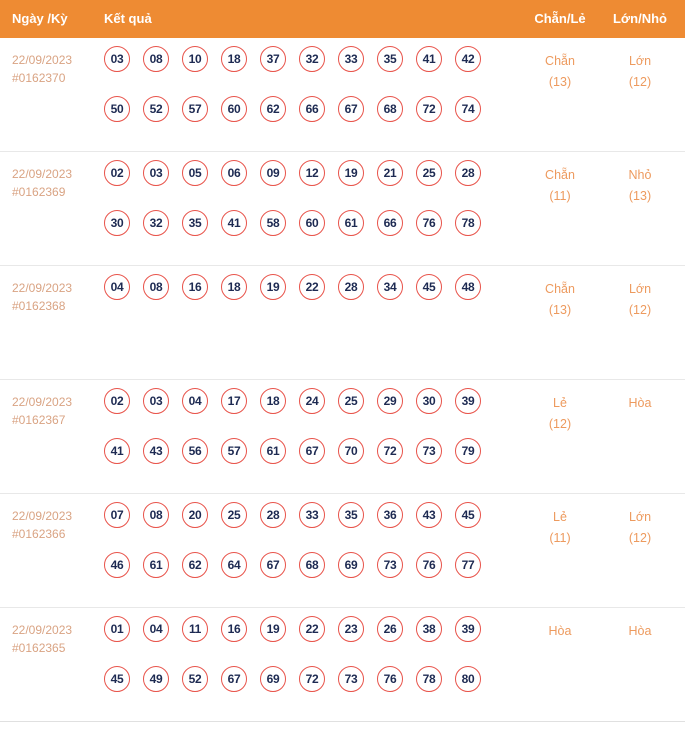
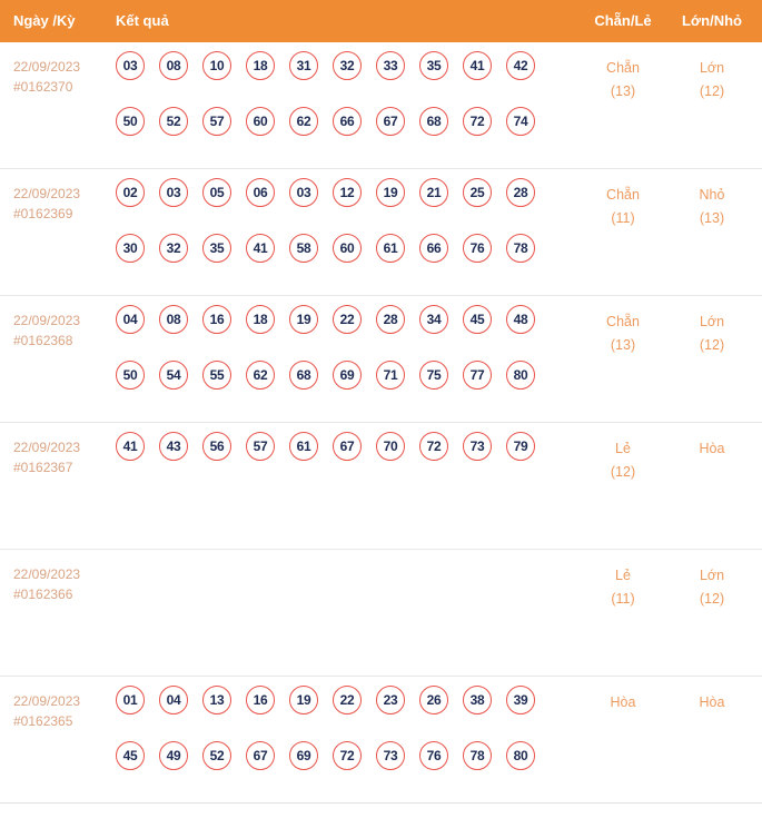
  Ngày /Kỳ
  Kết quả
  Chẵn/Lẻ
  Lớn/Nhỏ
  22/09/2023
  #0162370
- 03 08 10 18 37 32 33 35 41 42
+ 03 08 10 18 31 32 33 35 41 42
  50 52 57 60 62 66 67 68 72 74
  Chẵn
  (13)
  Lớn
  (12)
  22/09/2023
  #0162369
- 02 03 05 06 09 12 19 21 25 28
+ 02 03 05 06 03 12 19 21 25 28
  30 32 35 41 58 60 61 66 76 78
  Chẵn
  (11)
  Nhỏ
  (13)
  22/09/2023
  #0162368
  04 08 16 18 19 22 28 34 45 48
+ 50 54 55 62 68 69 71 75 77 80
  Chẵn
  (13)
  Lớn
  (12)
  22/09/2023
  #0162367
- 02 03 04 17 18 24 25 29 30 39
  41 43 56 57 61 67 70 72 73 79
  Lẻ
  (12)
  Hòa
  22/09/2023
  #0162366
- 07 08 20 25 28 33 35 36 43 45
- 46 61 62 64 67 68 69 73 76 77
  Lẻ
  (11)
  Lớn
  (12)
  22/09/2023
  #0162365
- 01 04 11 16 19 22 23 26 38 39
+ 01 04 13 16 19 22 23 26 38 39
  45 49 52 67 69 72 73 76 78 80
  Hòa
  Hòa
